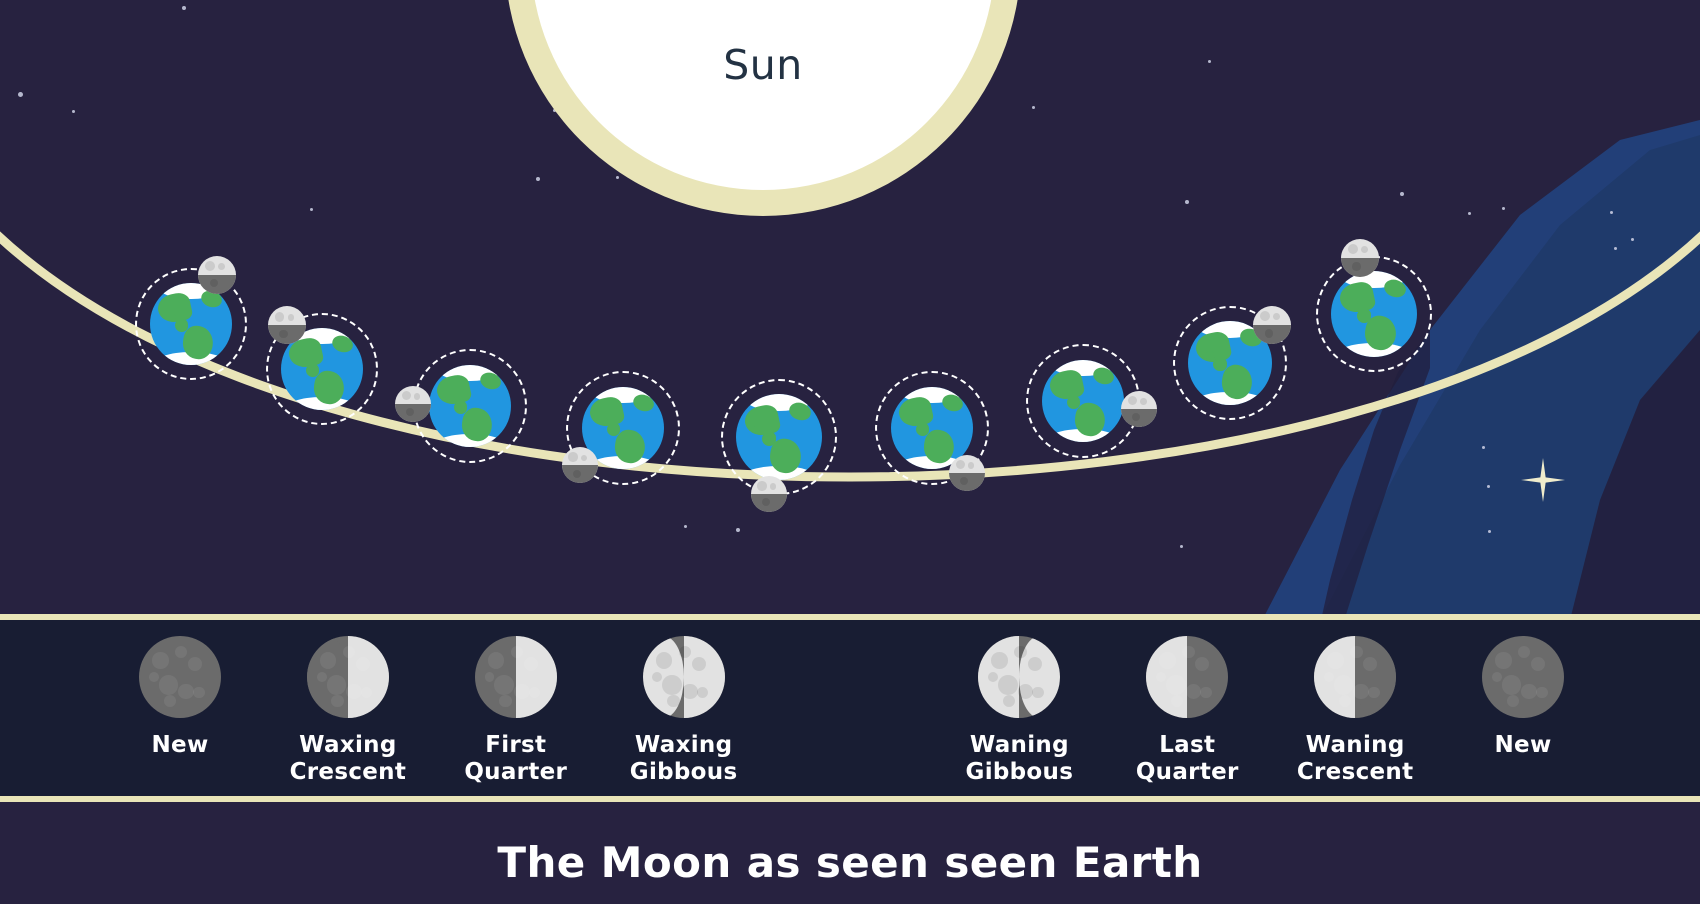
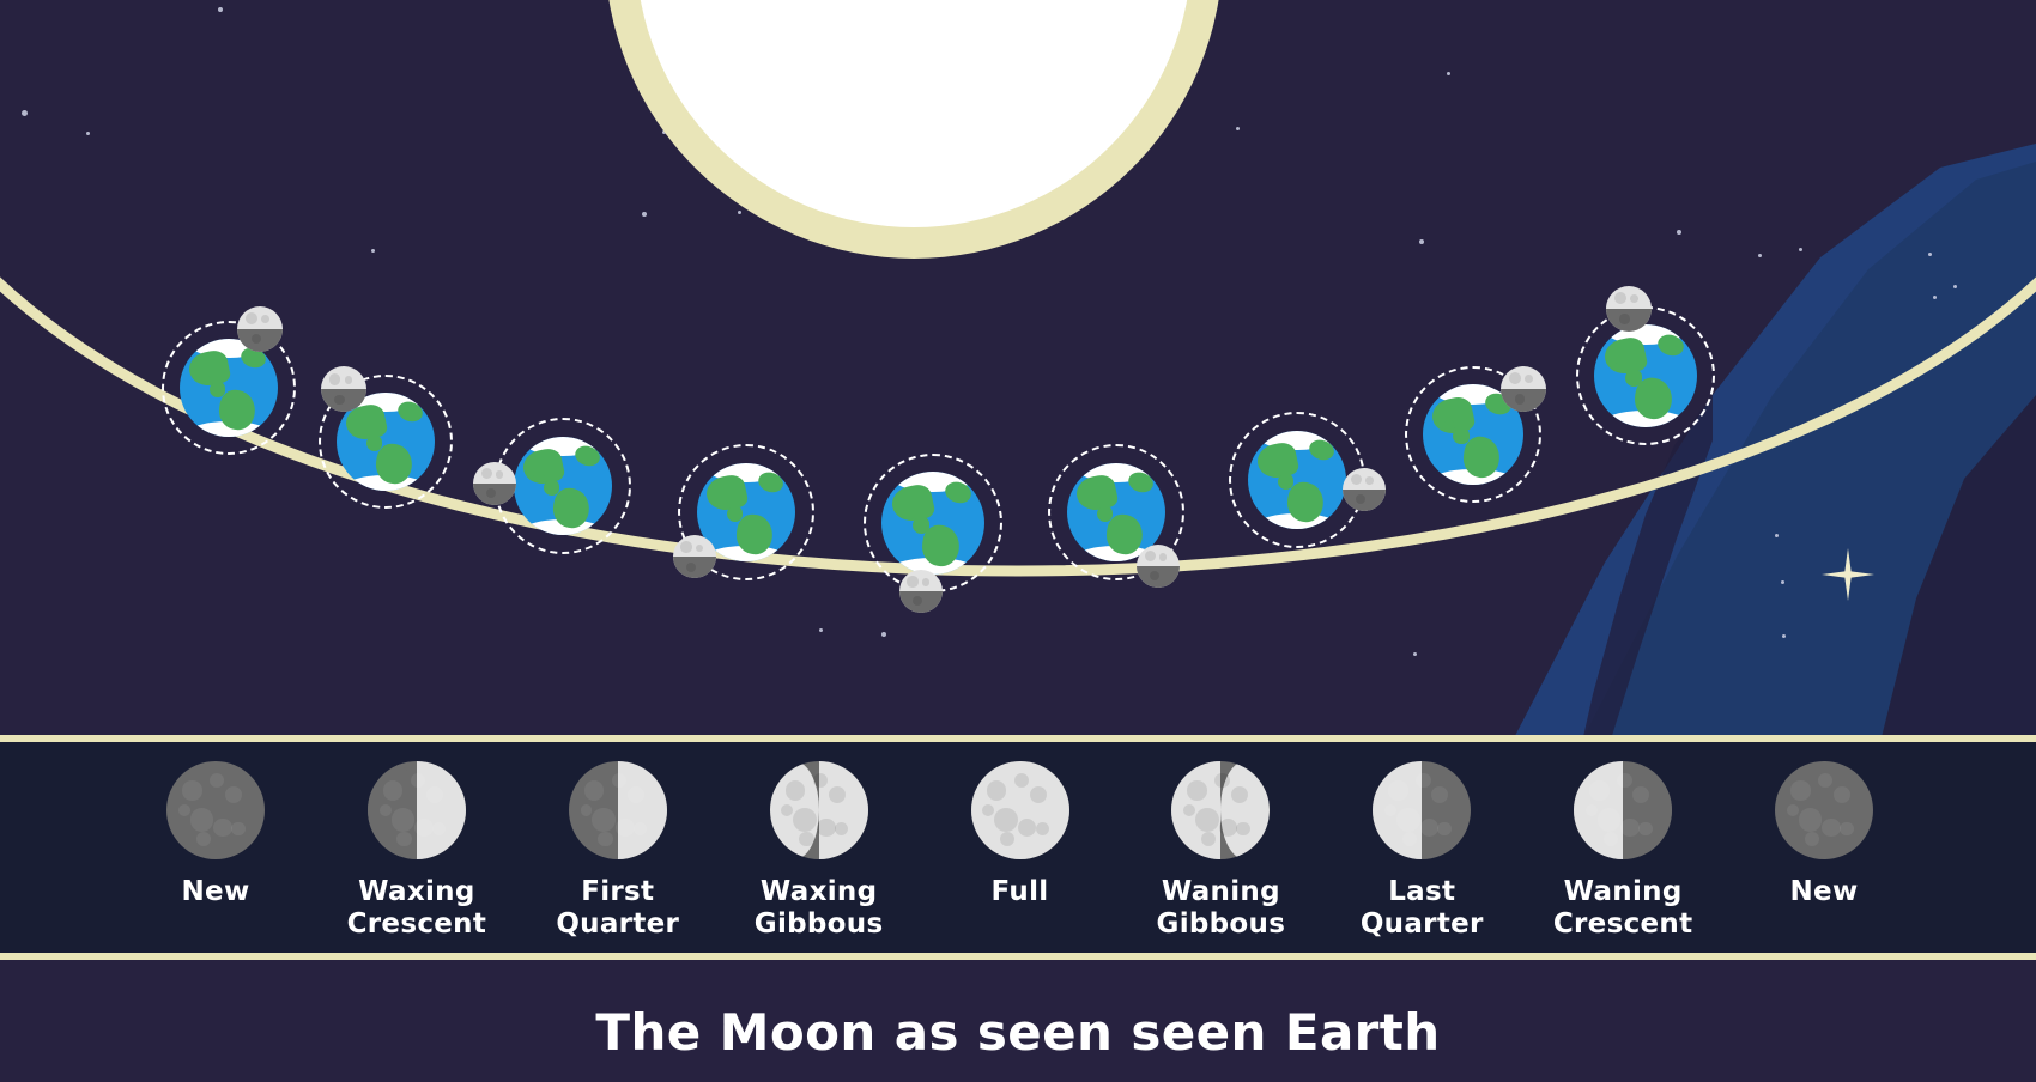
- Sun
  New
  Waxing
  Crescent
  First
  Quarter
  Waxing
  Gibbous
+ Full
  Waning
  Gibbous
  Last
  Quarter
  Waning
  Crescent
  New
  The Moon as seen seen Earth
